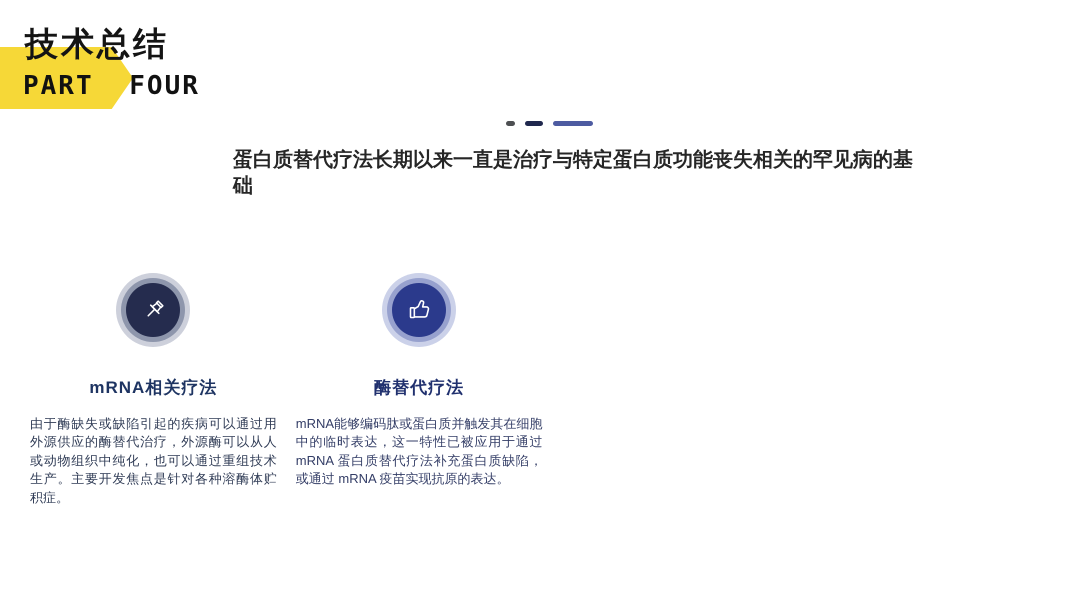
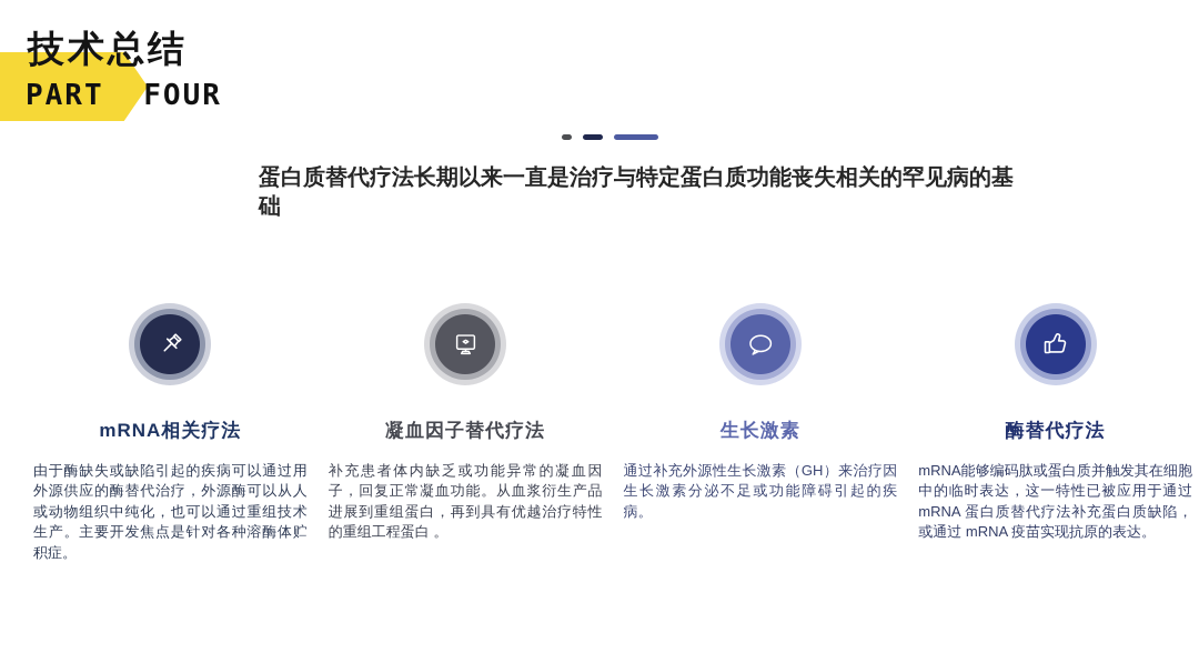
  技术总结
  PART FOUR
  蛋白质替代疗法长期以来一直是治疗与特定蛋白质功能丧失相关的罕见病的基础
  mRNA相关疗法
  由于酶缺失或缺陷引起的疾病可以通过用外源供应的酶替代治疗，外源酶可以从人或动物组织中纯化，也可以通过重组技术生产。主要开发焦点是针对各种溶酶体贮积症。
+ 凝血因子替代疗法
+ 补充患者体内缺乏或功能异常的凝血因子，回复正常凝血功能。从血浆衍生产品进展到重组蛋白，再到具有优越治疗特性的重组工程蛋白 。
+ 生长激素
+ 通过补充外源性生长激素（GH）来治疗因生长激素分泌不足或功能障碍引起的疾病。
  酶替代疗法
  mRNA能够编码肽或蛋白质并触发其在细胞中的临时表达，这一特性已被应用于通过 mRNA 蛋白质替代疗法补充蛋白质缺陷，或通过 mRNA 疫苗实现抗原的表达。
